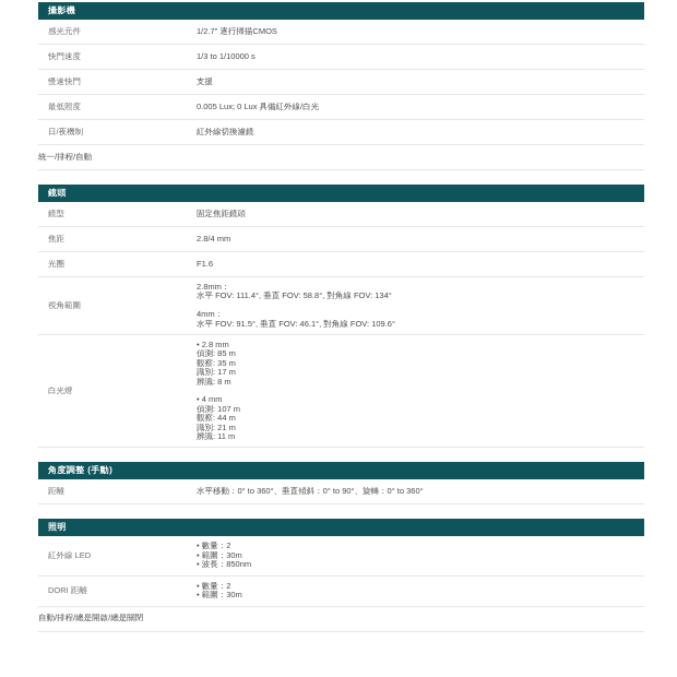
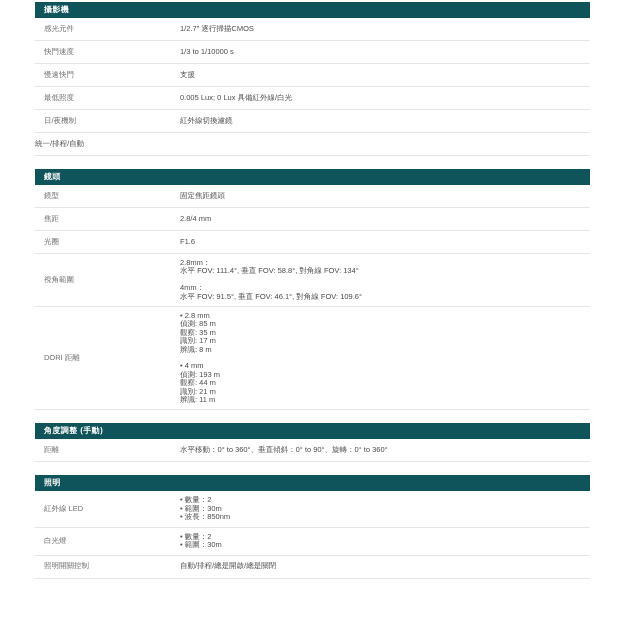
  攝影機
  感光元件
  1/2.7" 逐行掃描CMOS
  快門速度
  1/3 to 1/10000 s
  慢速快門
  支援
  最低照度
  0.005 Lux; 0 Lux 具備紅外線/白光
  日/夜機制
  紅外線切換濾鏡
  統一/排程/自動
  鏡頭
  鏡型
  固定焦距鏡頭
  焦距
  2.8/4 mm
  光圈
  F1.6
  視角範圍
  2.8mm：
  水平 FOV: 111.4°, 垂直 FOV: 58.8°, 對角線 FOV: 134°
  4mm：
  水平 FOV: 91.5°, 垂直 FOV: 46.1°, 對角線 FOV: 109.6°
- 白光燈
+ DORI 距離
  • 2.8 mm
  偵測: 85 m
  觀察: 35 m
  識別: 17 m
  辨識: 8 m
  • 4 mm
- 偵測: 107 m
+ 偵測: 193 m
  觀察: 44 m
  識別: 21 m
  辨識: 11 m
  角度調整 (手動)
  距離
  水平移動：0° to 360°、垂直傾斜：0° to 90°、旋轉：0° to 360°
  照明
  紅外線 LED
  • 數量：2
  • 範圍：30m
  • 波長：850nm
- DORI 距離
+ 白光燈
  • 數量：2
  • 範圍：30m
+ 照明開關控制
  自動/排程/總是開啟/總是關閉
